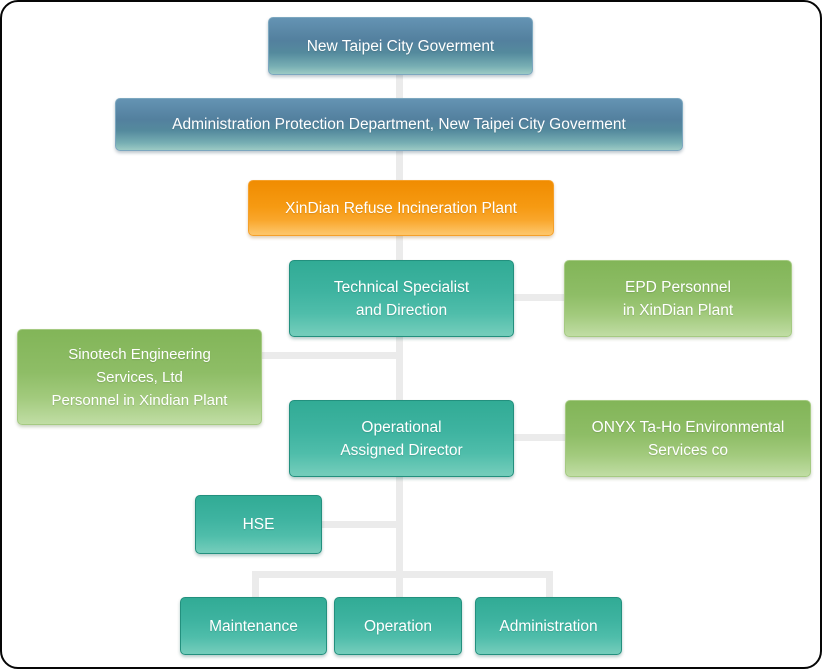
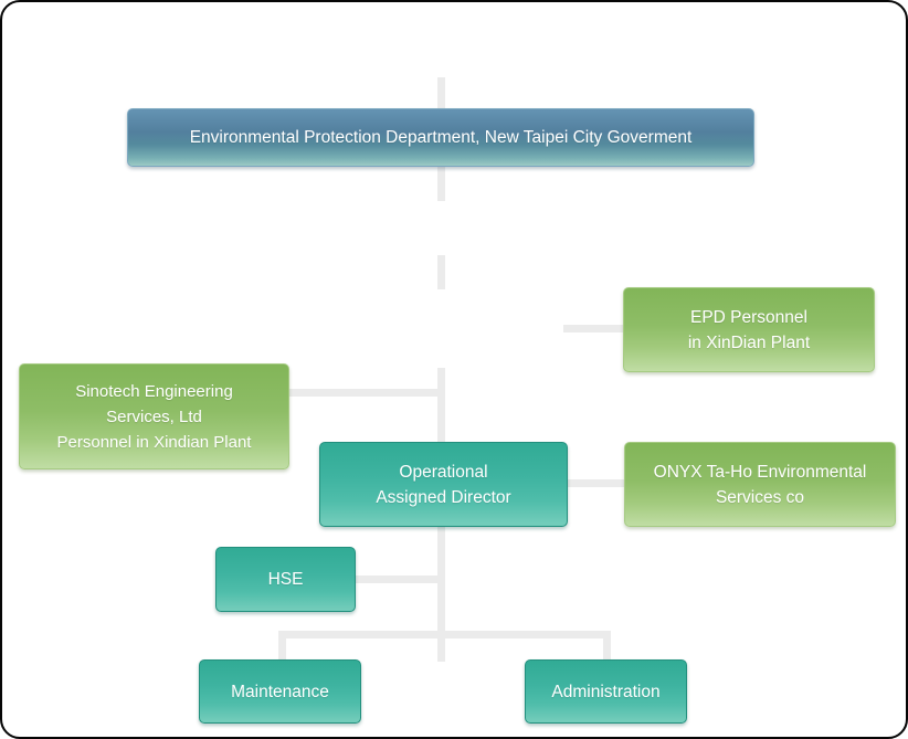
- New Taipei City Goverment
- Administration Protection Department, New Taipei City Goverment
+ Environmental Protection Department, New Taipei City Goverment
- XinDian Refuse Incineration Plant
- Technical Specialist
- and Direction
  EPD Personnel
  in XinDian Plant
  Sinotech Engineering
  Services, Ltd
  Personnel in Xindian Plant
  Operational
  Assigned Director
  ONYX Ta-Ho Environmental
  Services co
  HSE
  Maintenance
- Operation
  Administration
